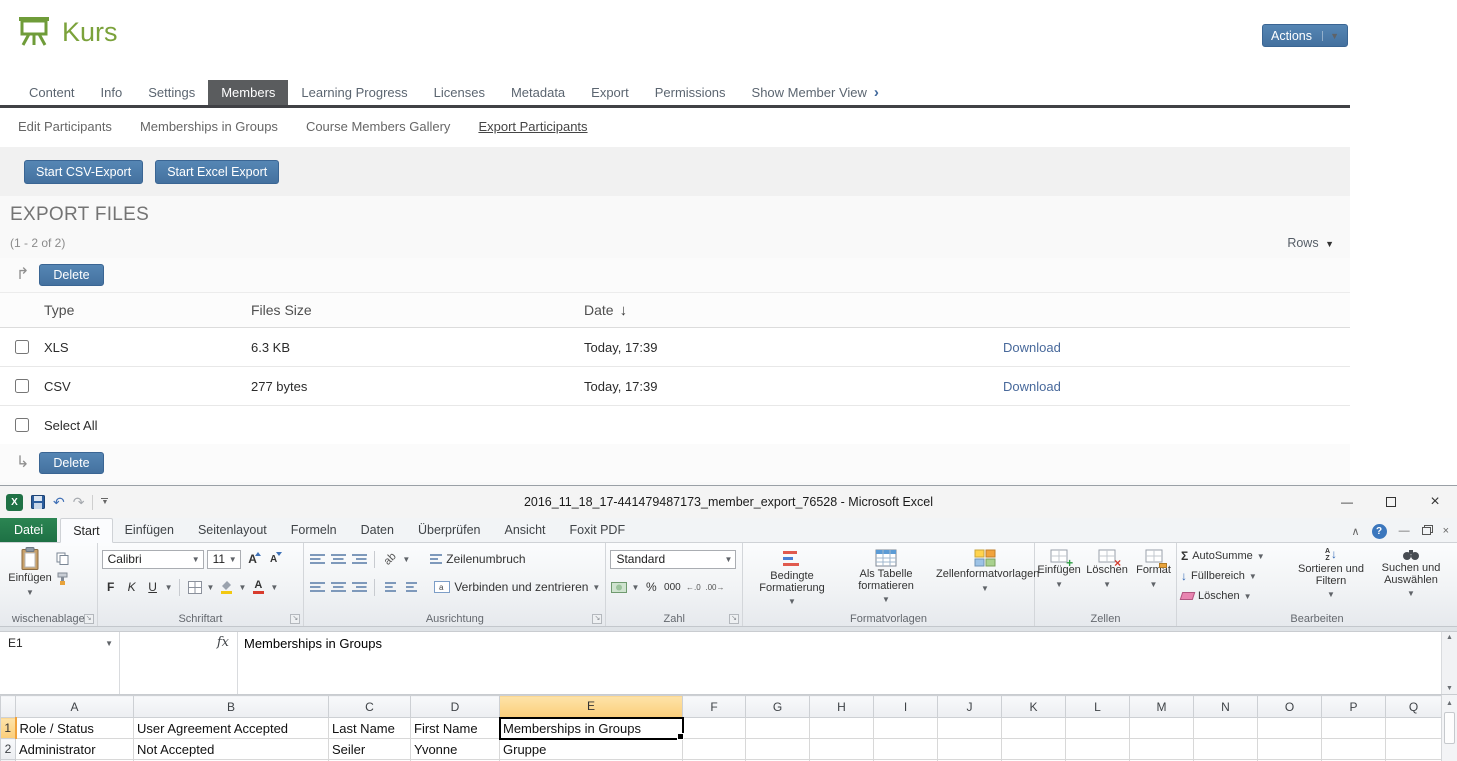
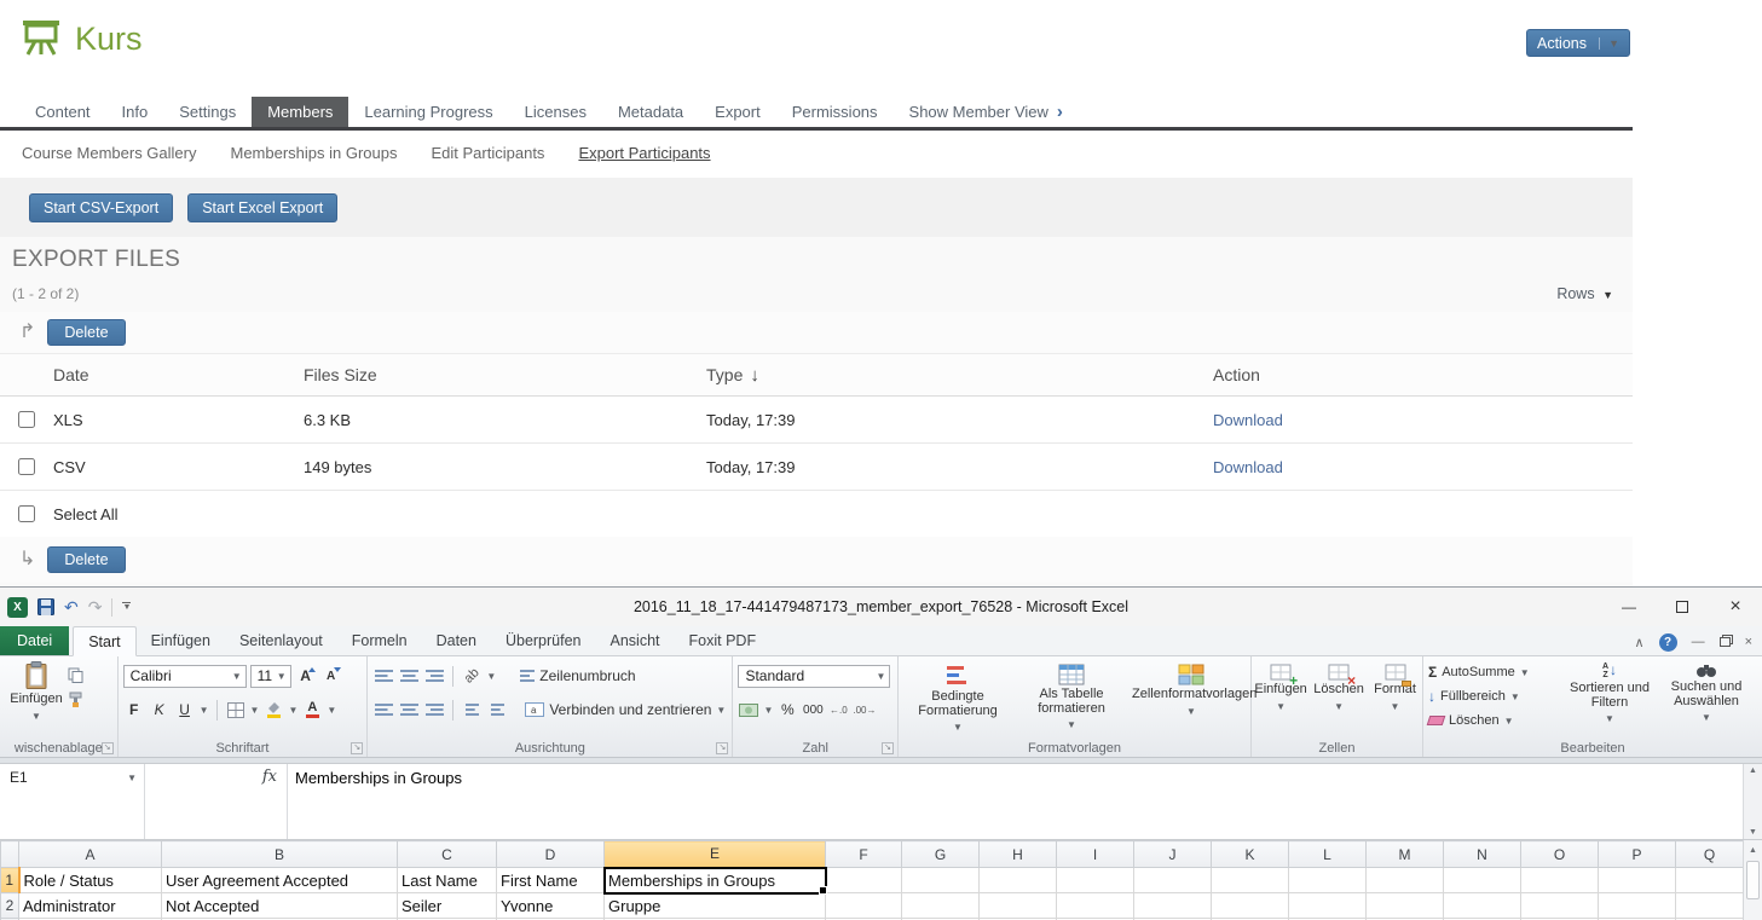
  Kurs
  Actions
  ▼
  Content
  Info
  Settings
  Members
  Learning Progress
  Licenses
  Metadata
  Export
  Permissions
  Show Member View
  ›
- Edit Participants
+ Course Members Gallery
  Memberships in Groups
- Course Members Gallery
+ Edit Participants
  Export Participants
  Start CSV-Export
  Start Excel Export
  EXPORT FILES
  (1 - 2 of 2)
  Rows ▼
  ↱
  Delete
- Type
+ Date
  Files Size
- Date
+ Type
  ↓
+ Action
  XLS
  6.3 KB
  Today, 17:39
  Download
  CSV
- 277 bytes
+ 149 bytes
  Today, 17:39
  Download
  Select All
  ↳
  Delete
  2016_11_18_17-441479487173_member_export_76528 - Microsoft Excel
  X
  ↶
  ↷
  —
  ×
  Datei
  Start
  Einfügen
  Seitenlayout
  Formeln
  Daten
  Überprüfen
  Ansicht
  Foxit PDF
  ∧
  ?
  —
  ×
  Einfügen
  ▼
  wischenablage
  Calibri
  ▼
  11
  ▼
  A
  A
  F
  K
  U
  ▼
  ▼
  ▼
  A
  ▼
  Schriftart
  ▼
  Zeilenumbruch
  a
  Verbinden und zentrieren
  ▼
  Ausrichtung
  Standard
  ▼
  ▼
  %
  000
  ←.0
  .00→
  Zahl
  Bedingte Formatierung
  ▼
  Als Tabelle formatieren
  ▼
  Zellenformatvorlage
  ▼
  Formatvorlagen
  +
  Einfügen
  ▼
  ×
  Löschen
  ▼
  Format
  ▼
  Zellen
  Σ
  AutoSumme
  ▼
  ↓
  Füllbereich
  ▼
  Löschen
  ▼
  ↓
  Sortieren und Filtern
  ▼
  Suchen und Auswählen
  ▼
  Bearbeiten
  E1
  ▼
  fx
  Memberships in Groups
  	A	B	C	D	E	F	G	H	I	J	K	L	M	N	O	P	Q
  1	Role / Status	User Agreement Accepted	Last Name	First Name	Memberships in Groups
  2	Administrator	Not Accepted	Seiler	Yvonne	Gruppe
